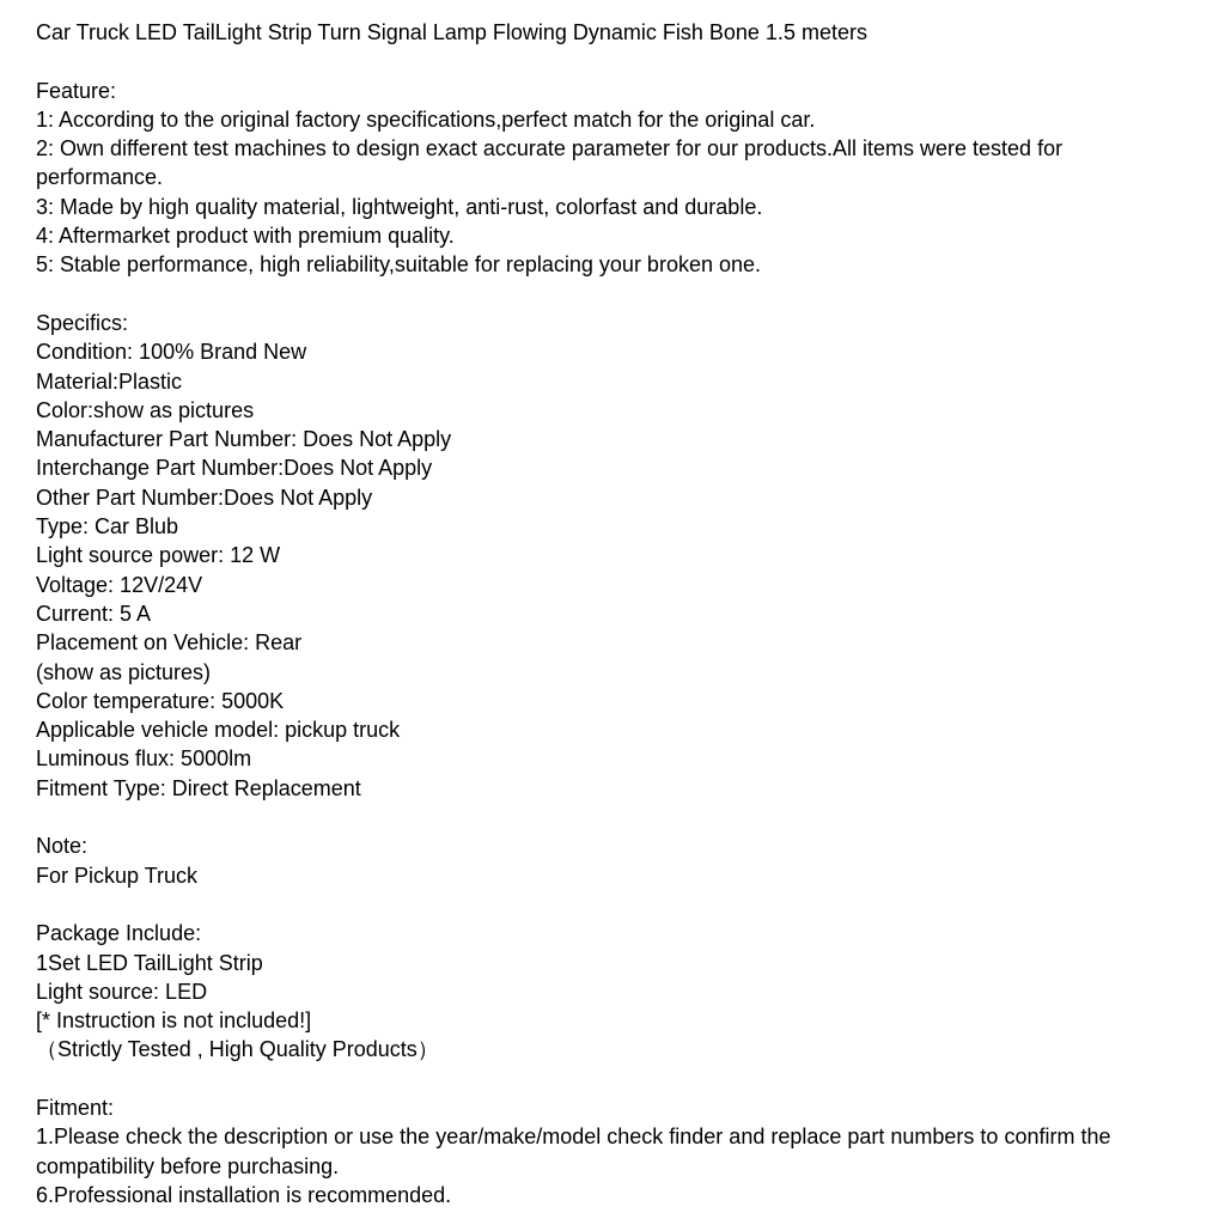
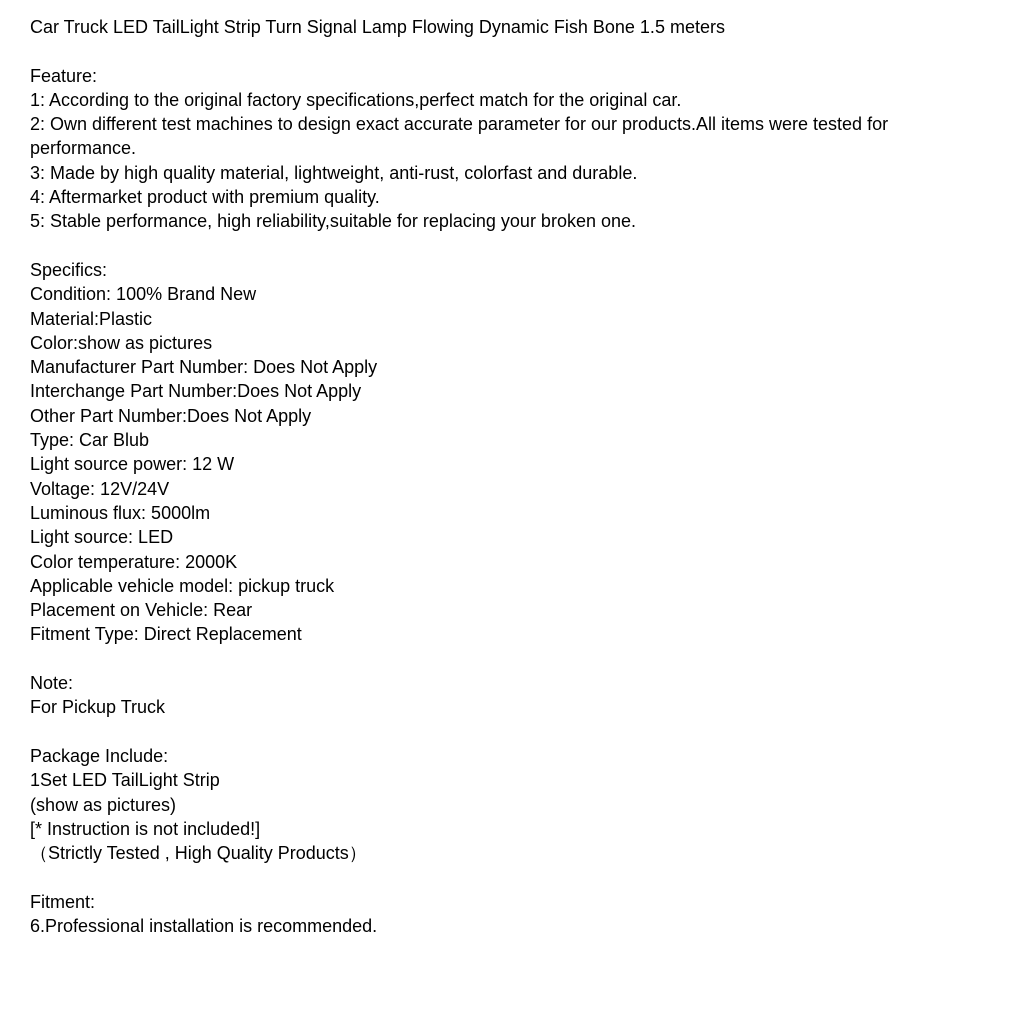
  Car Truck LED TailLight Strip Turn Signal Lamp Flowing Dynamic Fish Bone 1.5 meters
  Feature:
  1: According to the original factory specifications,perfect match for the original car.
  2: Own different test machines to design exact accurate parameter for our products.All items were tested for performance.
  3: Made by high quality material, lightweight, anti-rust, colorfast and durable.
  4: Aftermarket product with premium quality.
  5: Stable performance, high reliability,suitable for replacing your broken one.
  Specifics:
  Condition: 100% Brand New
  Material:Plastic
  Color:show as pictures
  Manufacturer Part Number: Does Not Apply
  Interchange Part Number:Does Not Apply
  Other Part Number:Does Not Apply
  Type: Car Blub
  Light source power: 12 W
  Voltage: 12V/24V
- Current: 5 A
- Placement on Vehicle: Rear
+ Luminous flux: 5000lm
- (show as pictures)
+ Light source: LED
- Color temperature: 5000K
+ Color temperature: 2000K
  Applicable vehicle model: pickup truck
- Luminous flux: 5000lm
+ Placement on Vehicle: Rear
  Fitment Type: Direct Replacement
  Note:
  For Pickup Truck
  Package Include:
  1Set LED TailLight Strip
- Light source: LED
+ (show as pictures)
  [* Instruction is not included!]
  （Strictly Tested , High Quality Products）
  Fitment:
- 1.Please check the description or use the year/make/model check finder and replace part numbers to confirm the compatibility before purchasing.
  6.Professional installation is recommended.
